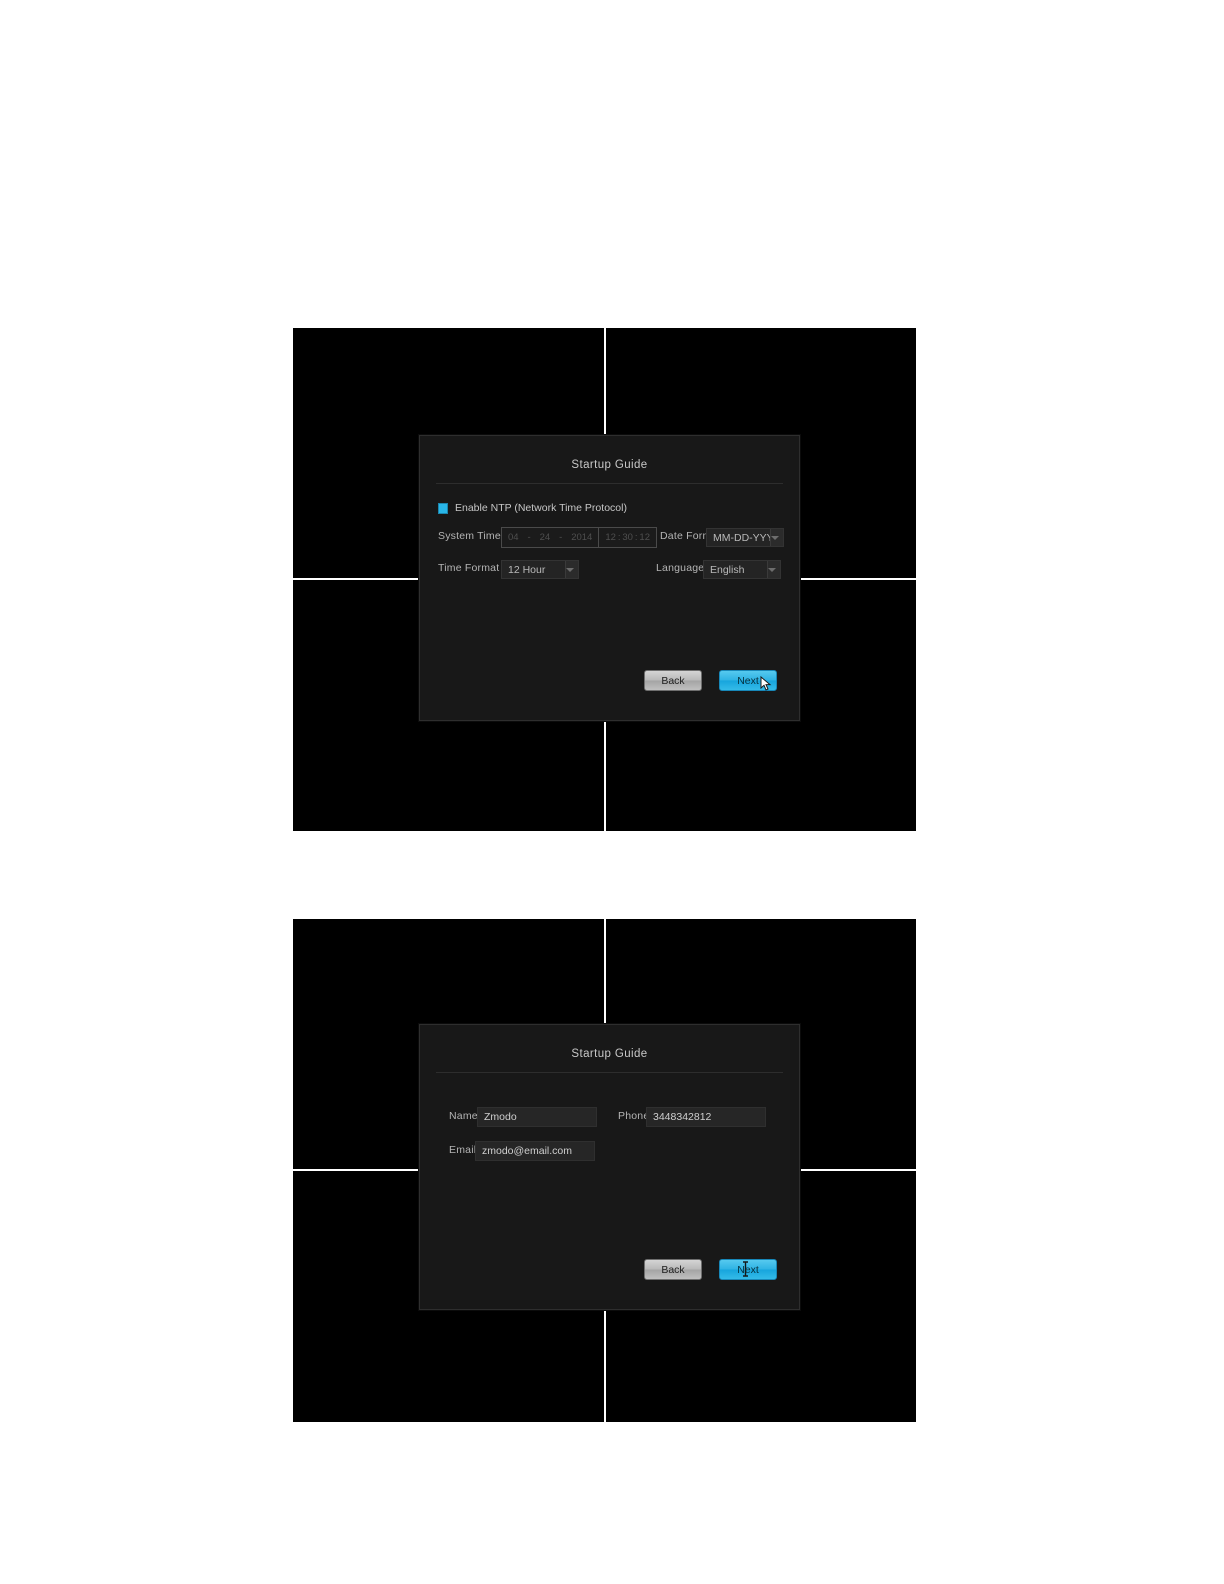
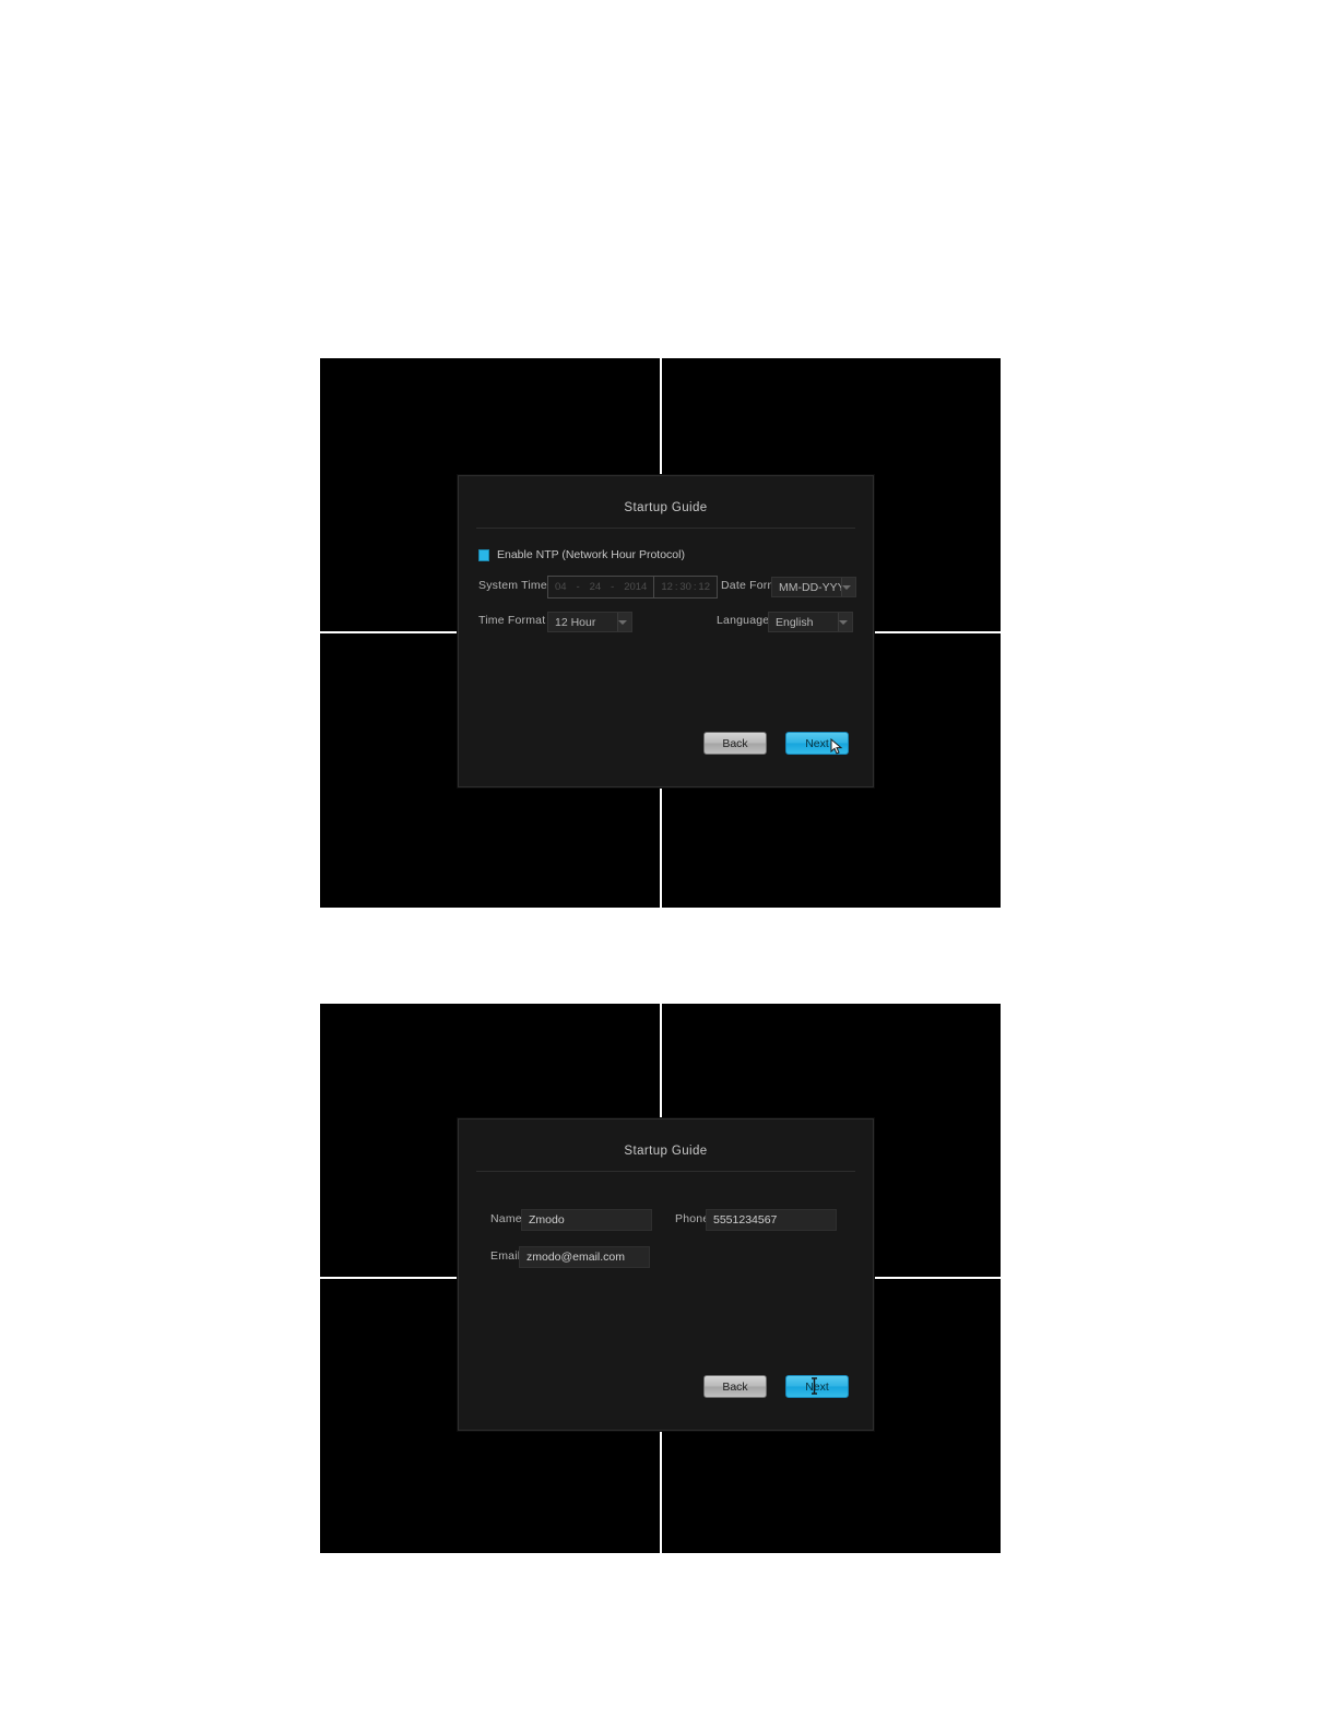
  Startup Guide
- Enable NTP (Network Time Protocol)
+ Enable NTP (Network Hour Protocol)
  System Time
  04
  -
  24
  -
  2014
  12
  :
  30
  :
  12
  Date For
  MM-DD-YY
  Time Format
  12 Hour
  Language
  English
  Back
  Next
  Startup Guide
  Name
  Zmodo
  Phon
- 3448342812
+ 5551234567
  Emai
  zmodo@email.com
  Back
  Next
